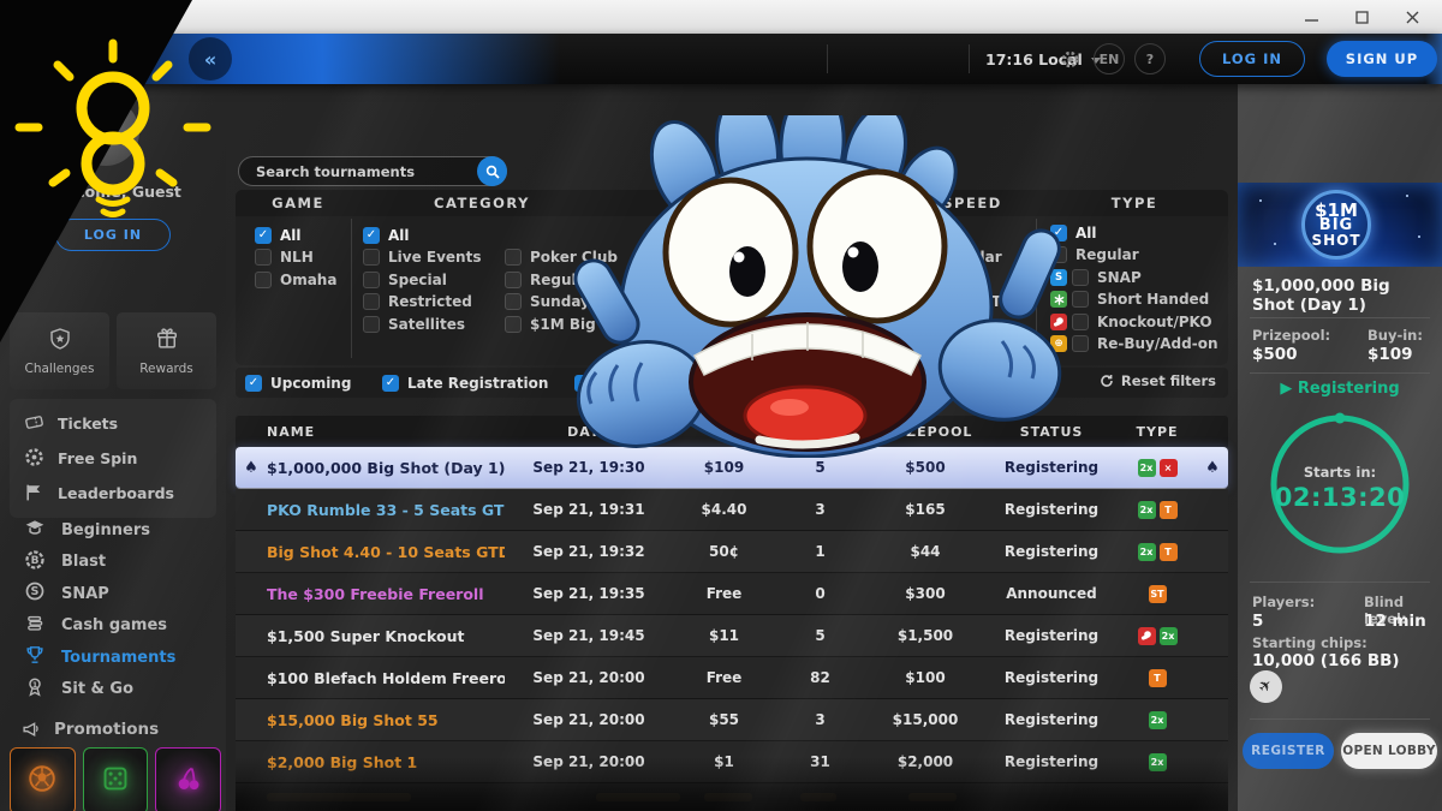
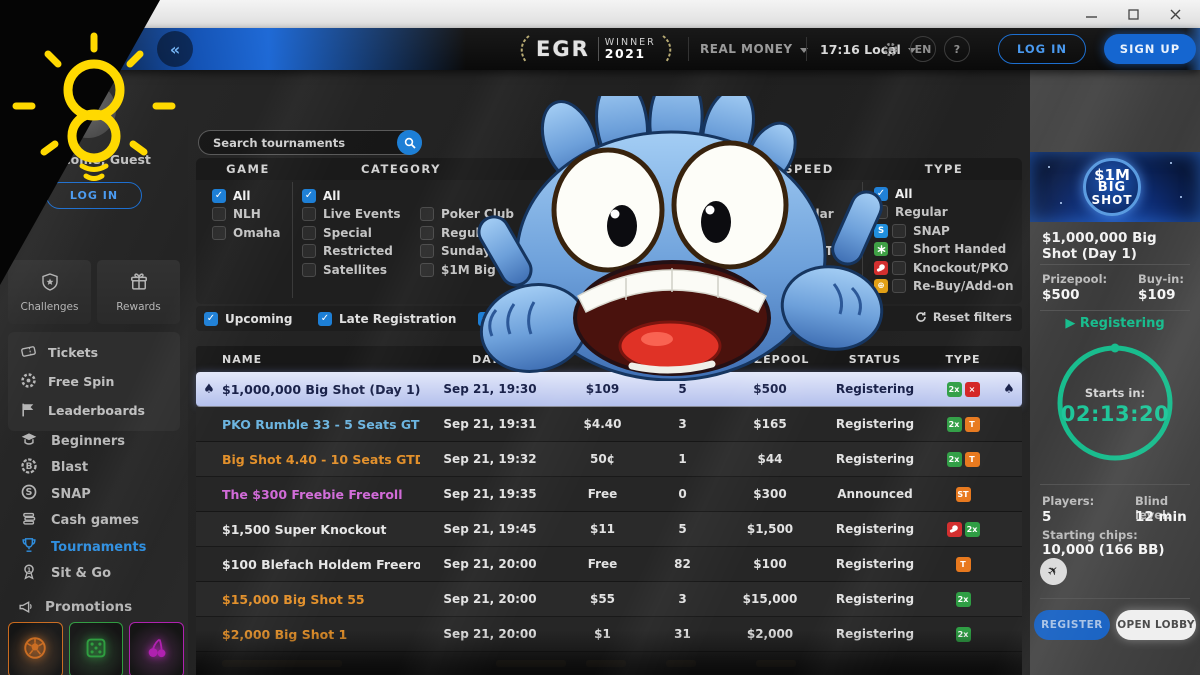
  «
+ EGR
+ WINNER
+ 2021
+ REAL MONEY
  17:16 Locl
  EN
  ?
  LOG IN
  SIGN UP
